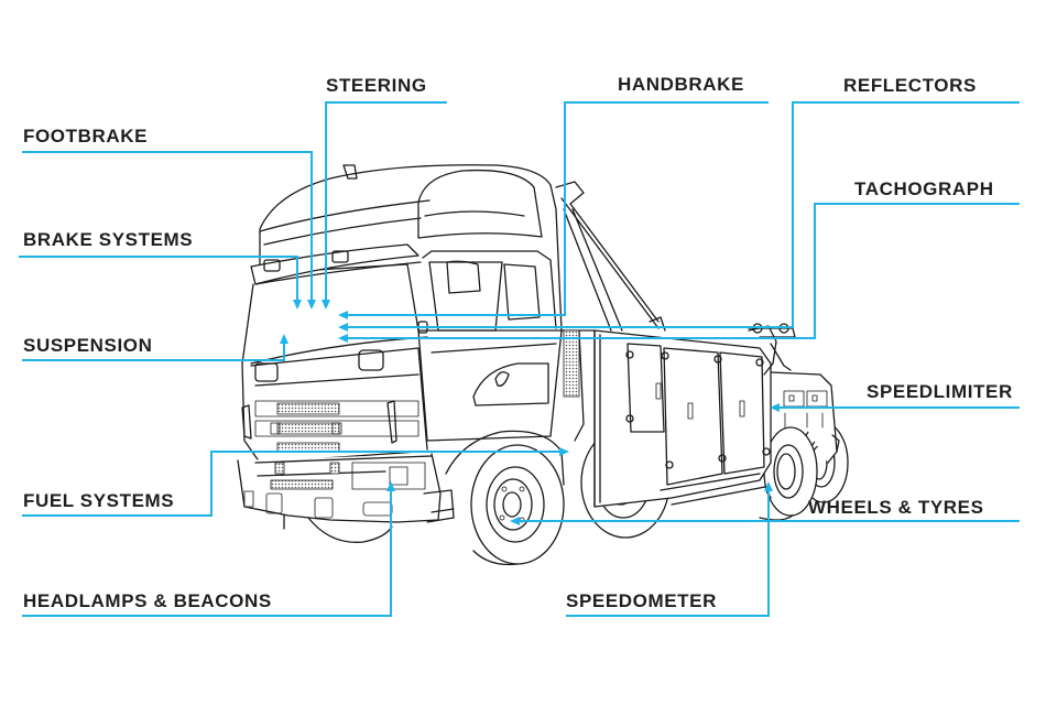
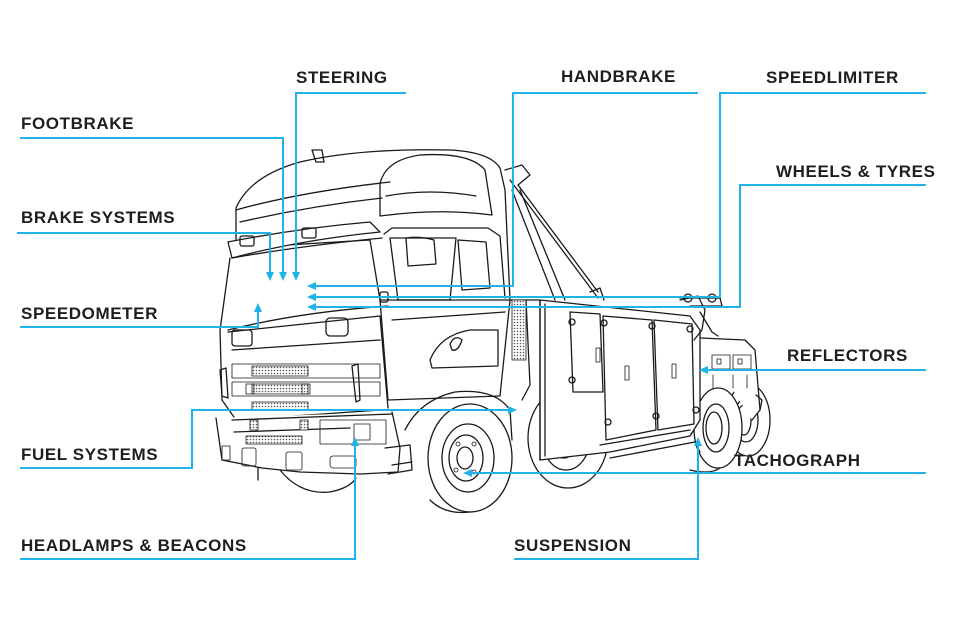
  STEERING
  FOOTBRAKE
  BRAKE SYSTEMS
- SUSPENSION
+ SPEEDOMETER
  FUEL SYSTEMS
  HEADLAMPS & BEACONS
  HANDBRAKE
- REFLECTORS
+ SPEEDLIMITER
- TACHOGRAPH
+ WHEELS & TYRES
- SPEEDLIMITER
+ REFLECTORS
- WHEELS & TYRES
+ TACHOGRAPH
- SPEEDOMETER
+ SUSPENSION
